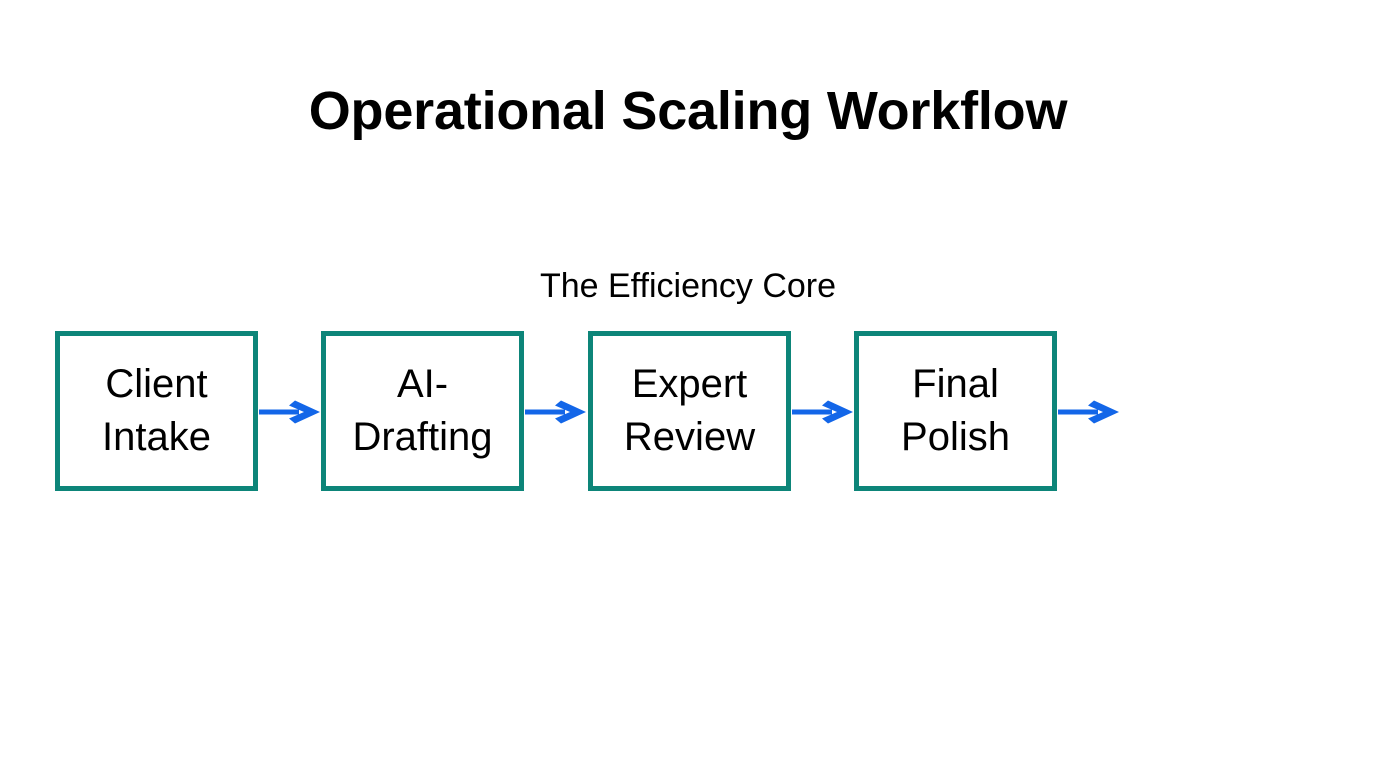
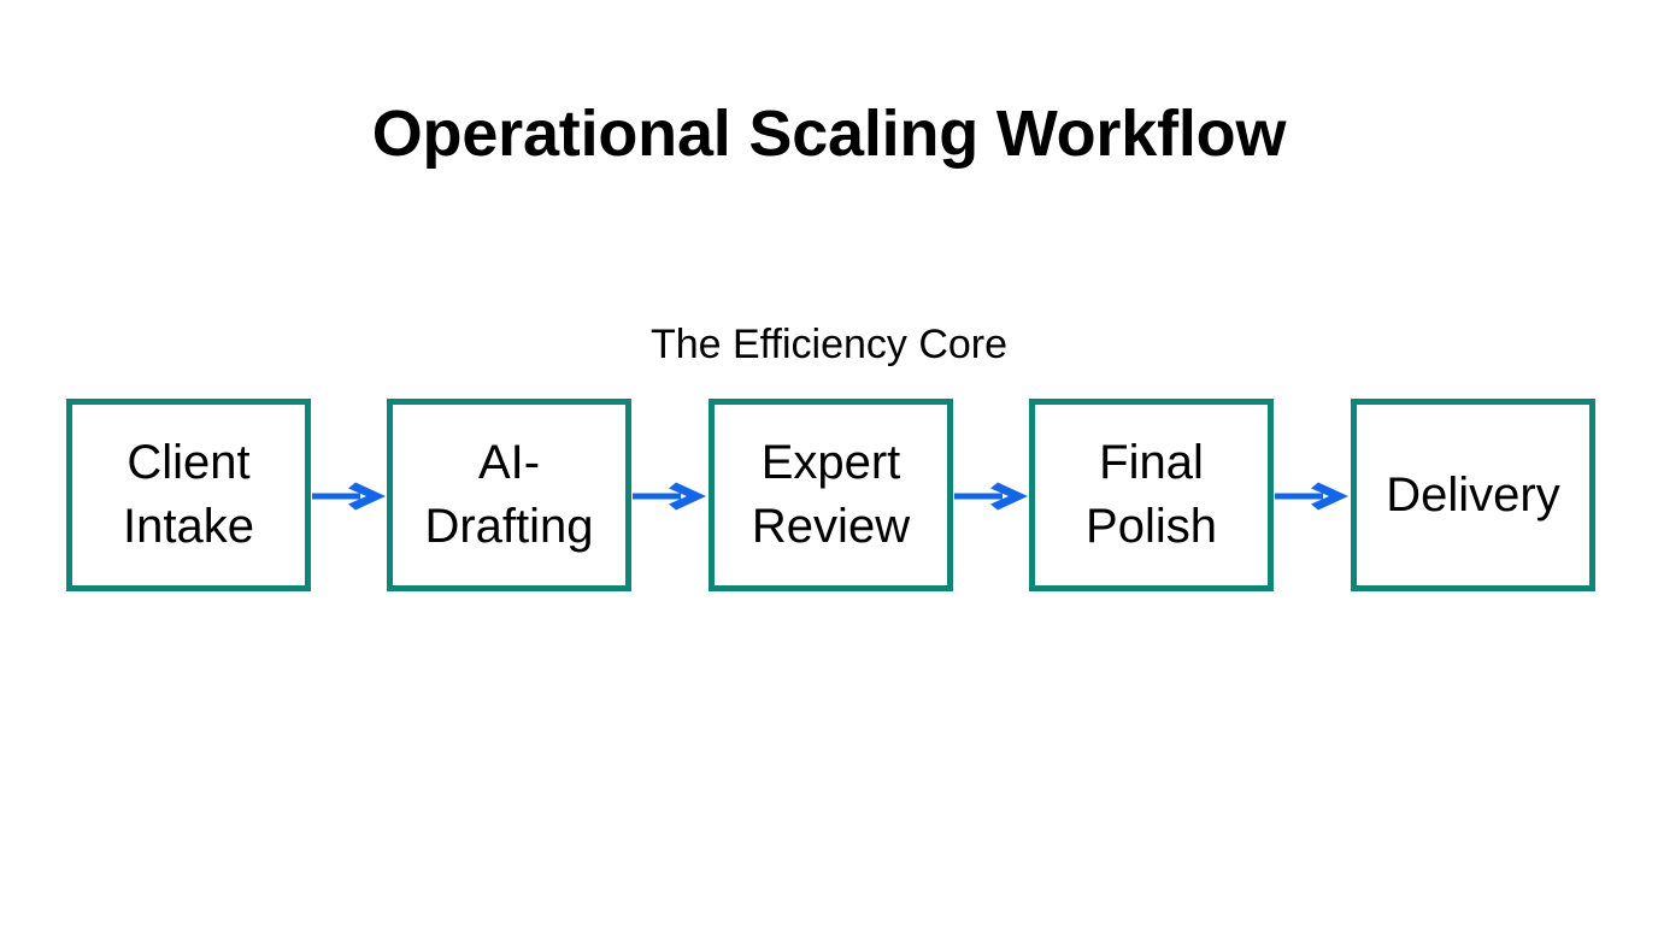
  Operational Scaling Workflow
  The Efficiency Core
  Client
  Intake
  AI-
  Drafting
  Expert
  Review
  Final
  Polish
+ Delivery
